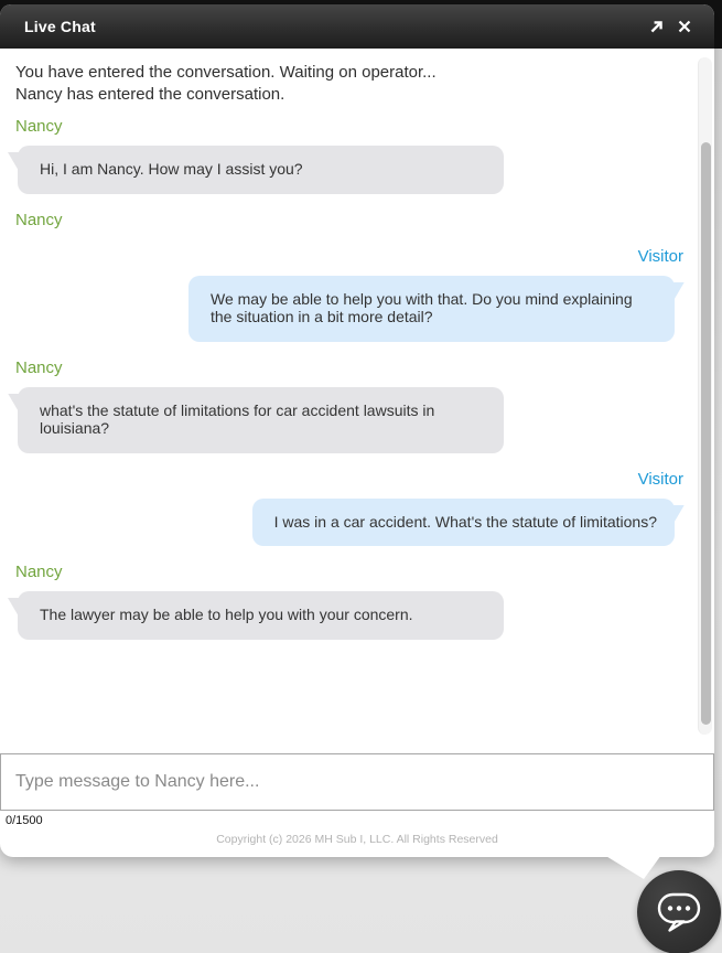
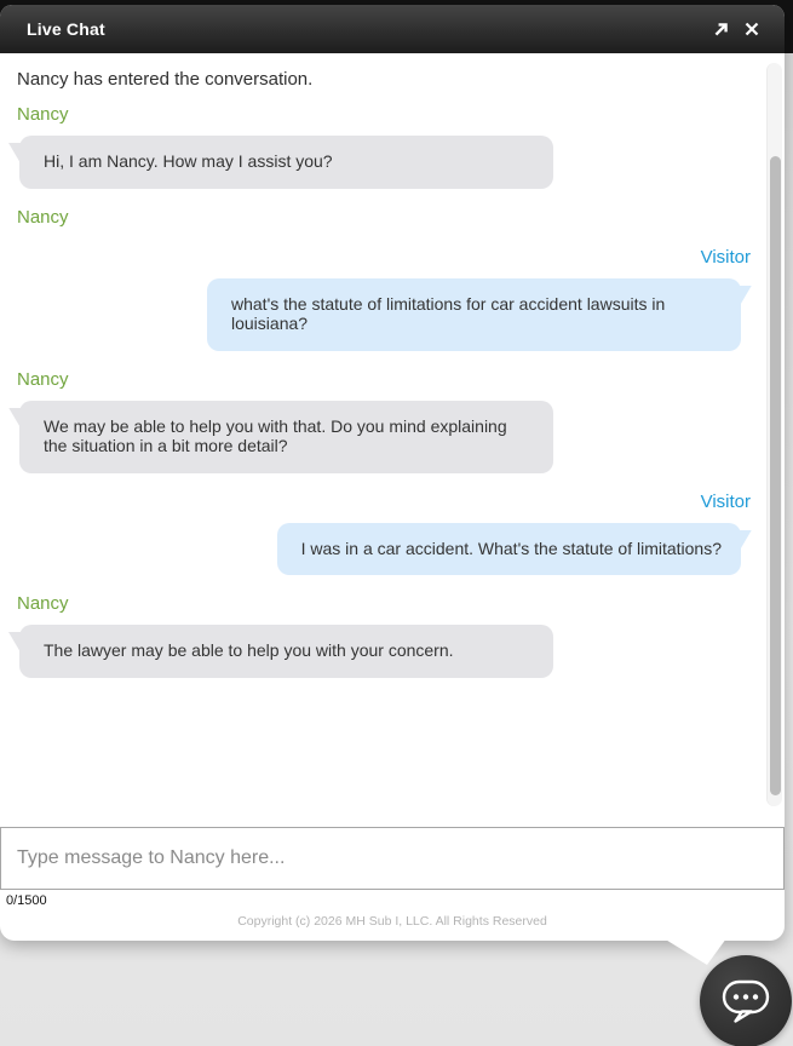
  Live Chat
- You have entered the conversation. Waiting on operator...
  Nancy has entered the conversation.
  Nancy
  Hi, I am Nancy. How may I assist you?
  Nancy
  Visitor
- We may be able to help you with that. Do you mind explaining the situation in a bit more detail?
+ what's the statute of limitations for car accident lawsuits in louisiana?
  Nancy
- what's the statute of limitations for car accident lawsuits in louisiana?
+ We may be able to help you with that. Do you mind explaining the situation in a bit more detail?
  Visitor
  I was in a car accident. What's the statute of limitations?
  Nancy
  The lawyer may be able to help you with your concern.
  Type message to Nancy here...
  0/1500
  Copyright (c) 2026 MH Sub I, LLC. All Rights Reserved
